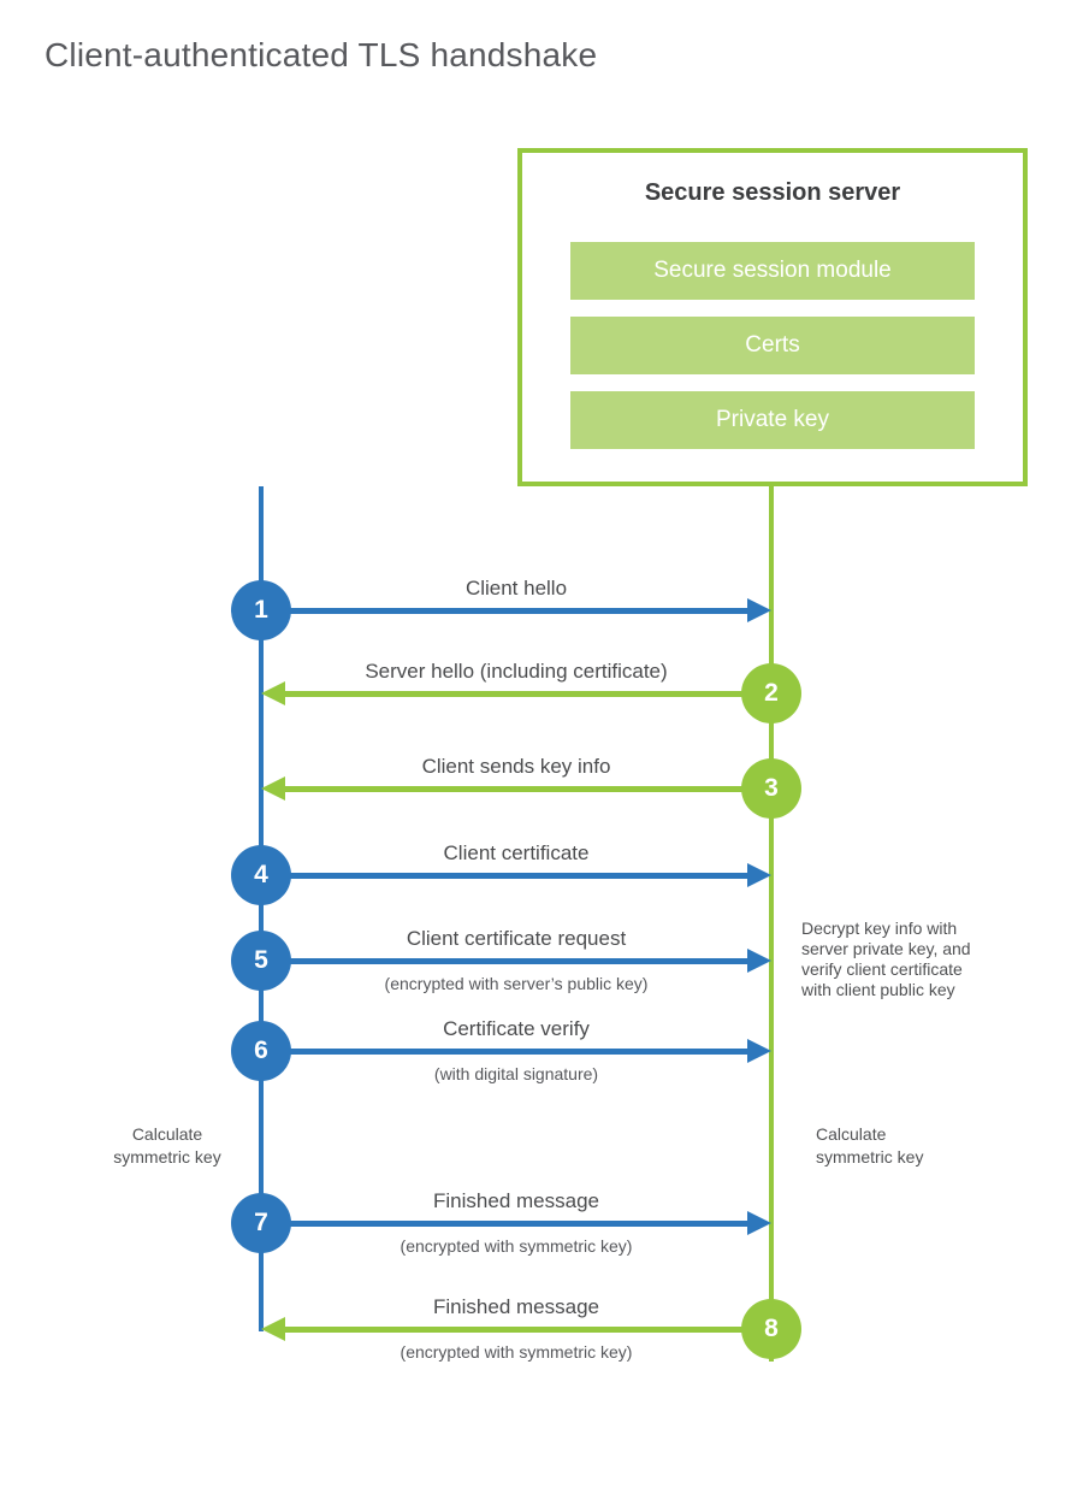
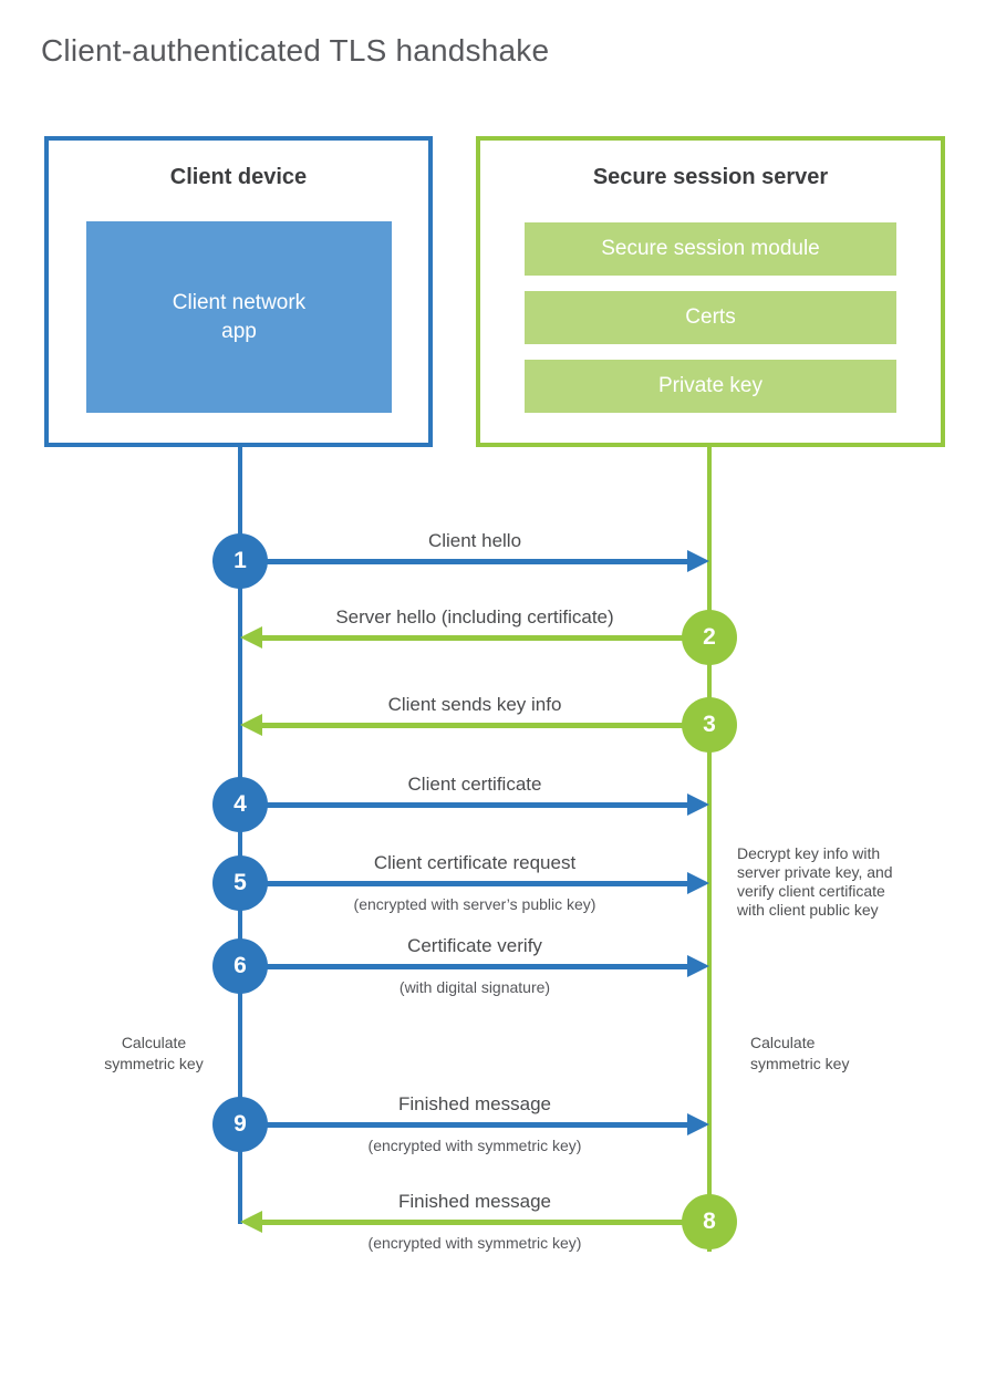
  Client-authenticated TLS handshake
+ Client device
+ Client network
+ app
  Secure session server
  Secure session module
  Certs
  Private key
  Client hello
  1
  Server hello (including certificate)
  2
  Client sends key info
  3
  Client certificate
  4
  Client certificate request
  (encrypted with server’s public key)
  5
  Certificate verify
  (with digital signature)
  6
  Finished message
  (encrypted with symmetric key)
- 7
+ 9
  Finished message
  (encrypted with symmetric key)
  8
  Decrypt key info with
  server private key, and
  verify client certificate
  with client public key
  Calculate
  symmetric key
  Calculate
  symmetric key
